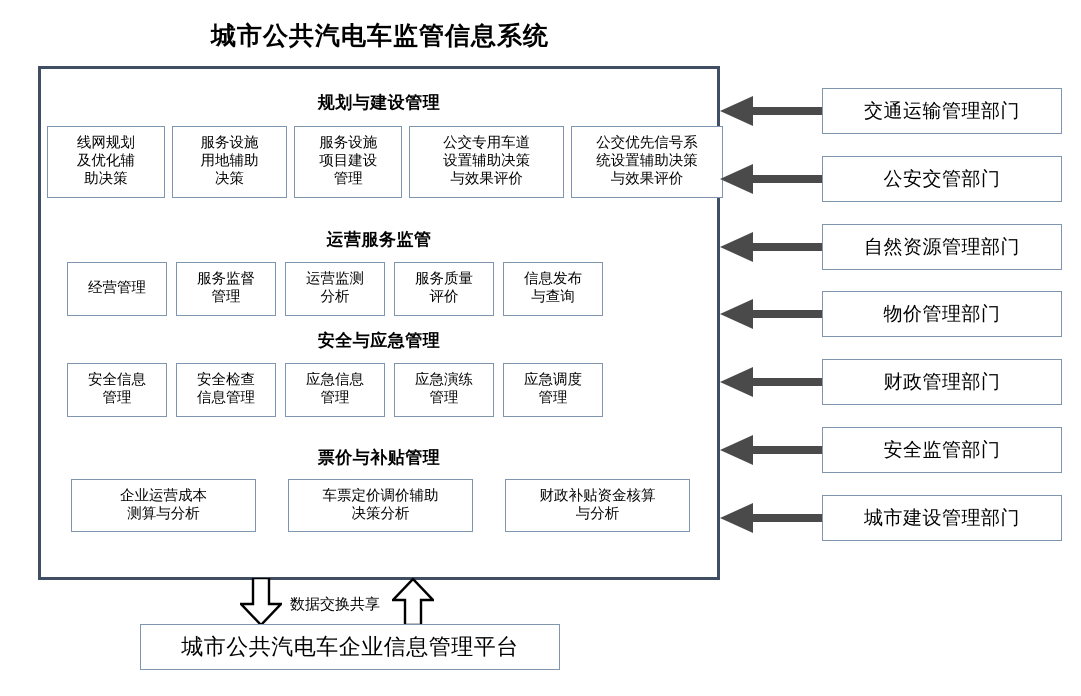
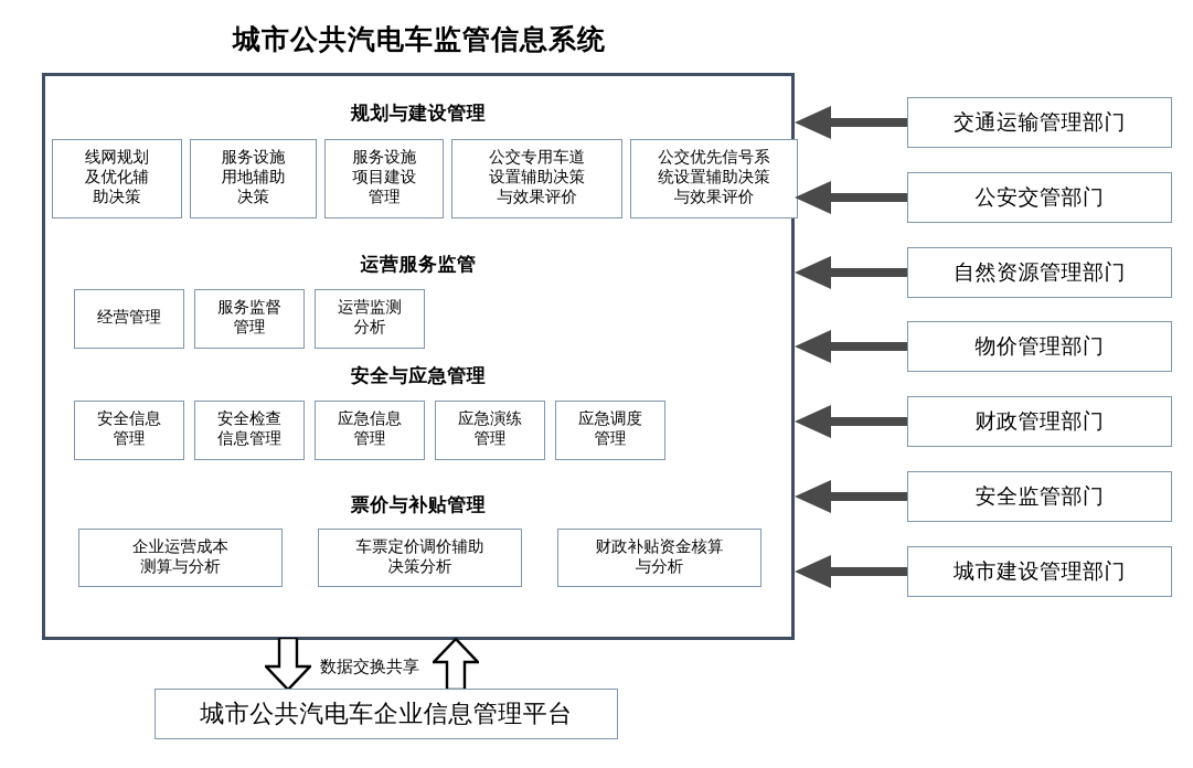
  城市公共汽电车监管信息系统
  规划与建设管理
  线网规划
  及优化辅
  助决策
  服务设施
  用地辅助
  决策
  服务设施
  项目建设
  管理
  公交专用车道
  设置辅助决策
  与效果评价
  公交优先信号系
  统设置辅助决策
  与效果评价
  运营服务监管
  经营管理
  服务监督
  管理
  运营监测
  分析
- 服务质量
- 评价
- 信息发布
- 与查询
  安全与应急管理
  安全信息
  管理
  安全检查
  信息管理
  应急信息
  管理
  应急演练
  管理
  应急调度
  管理
  票价与补贴管理
  企业运营成本
  测算与分析
  车票定价调价辅助
  决策分析
  财政补贴资金核算
  与分析
  交通运输管理部门
  公安交管部门
  自然资源管理部门
  物价管理部门
  财政管理部门
  安全监管部门
  城市建设管理部门
  数据交换共享
  城市公共汽电车企业信息管理平台
